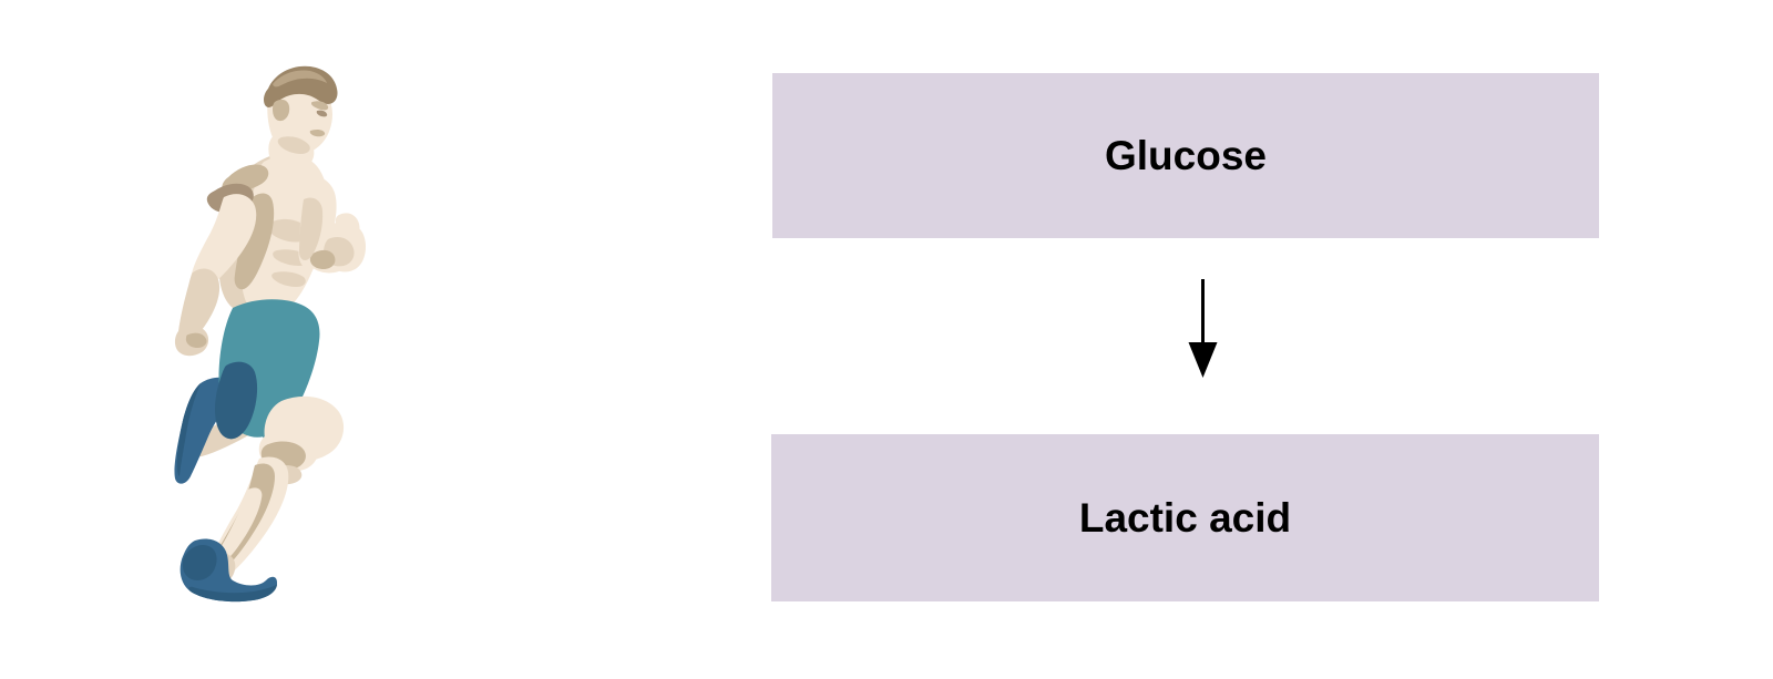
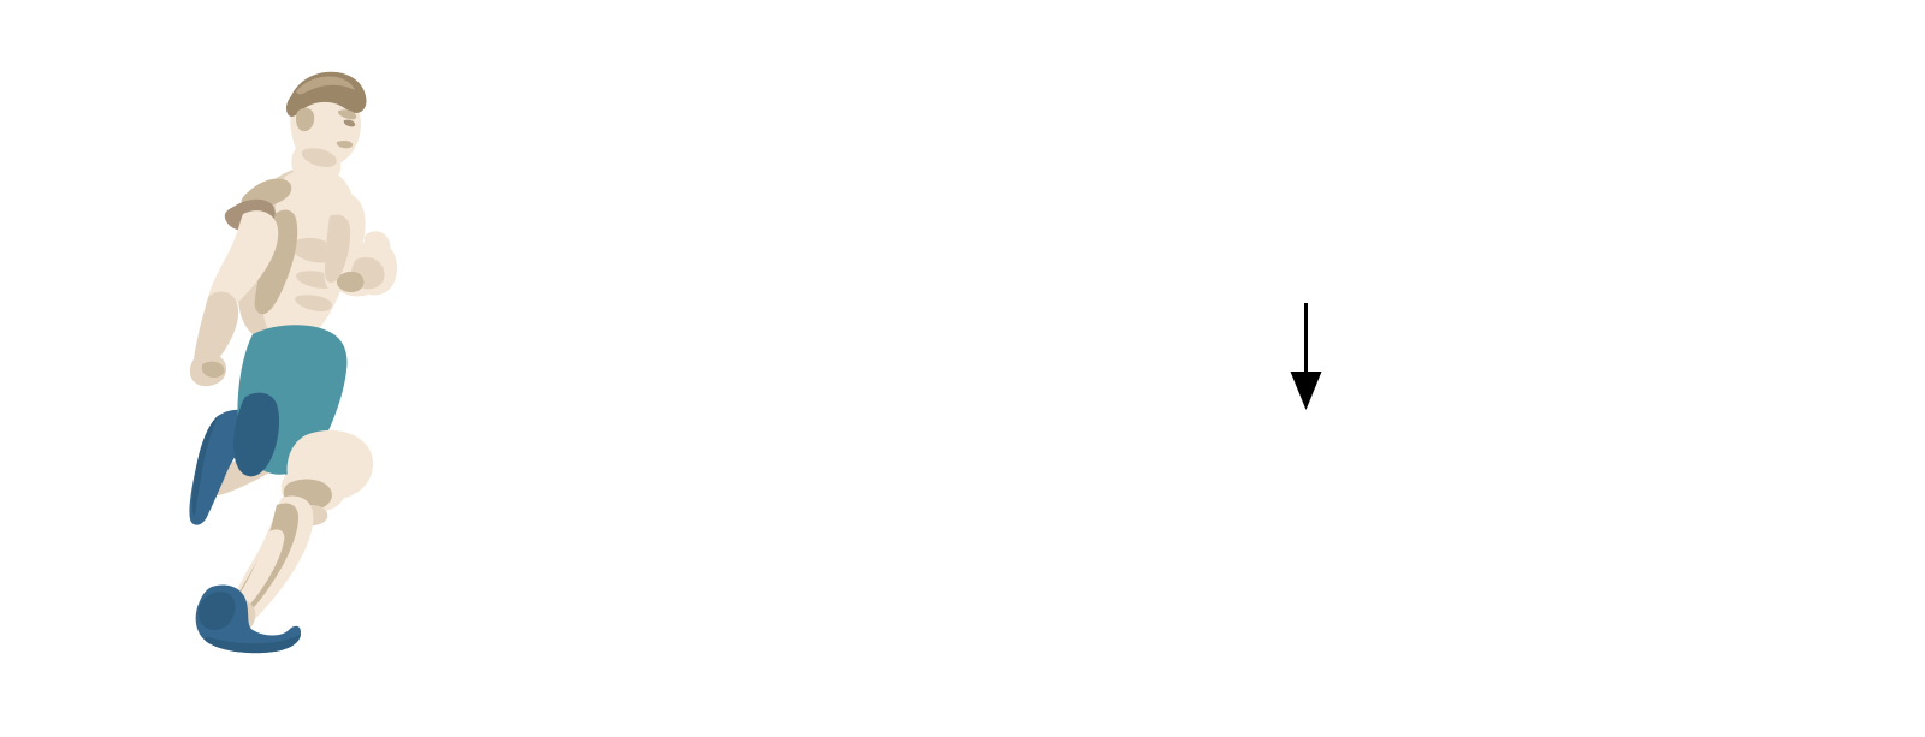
- Glucose
- Lactic acid
